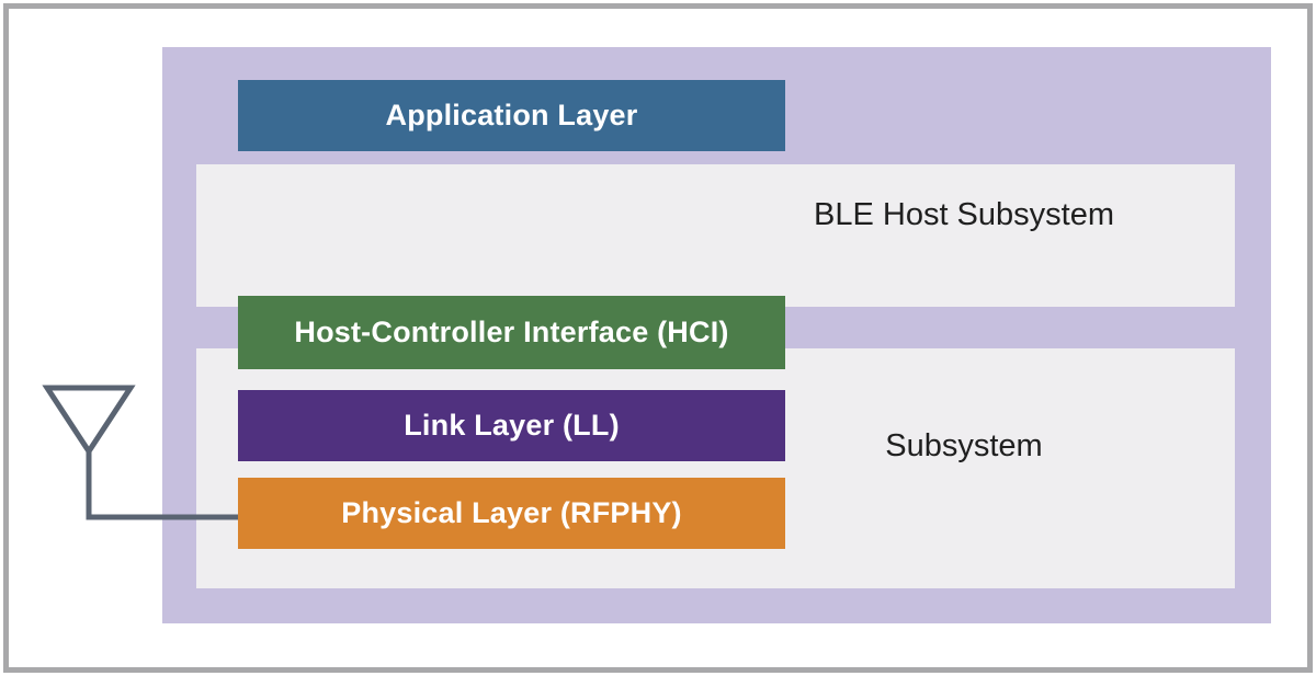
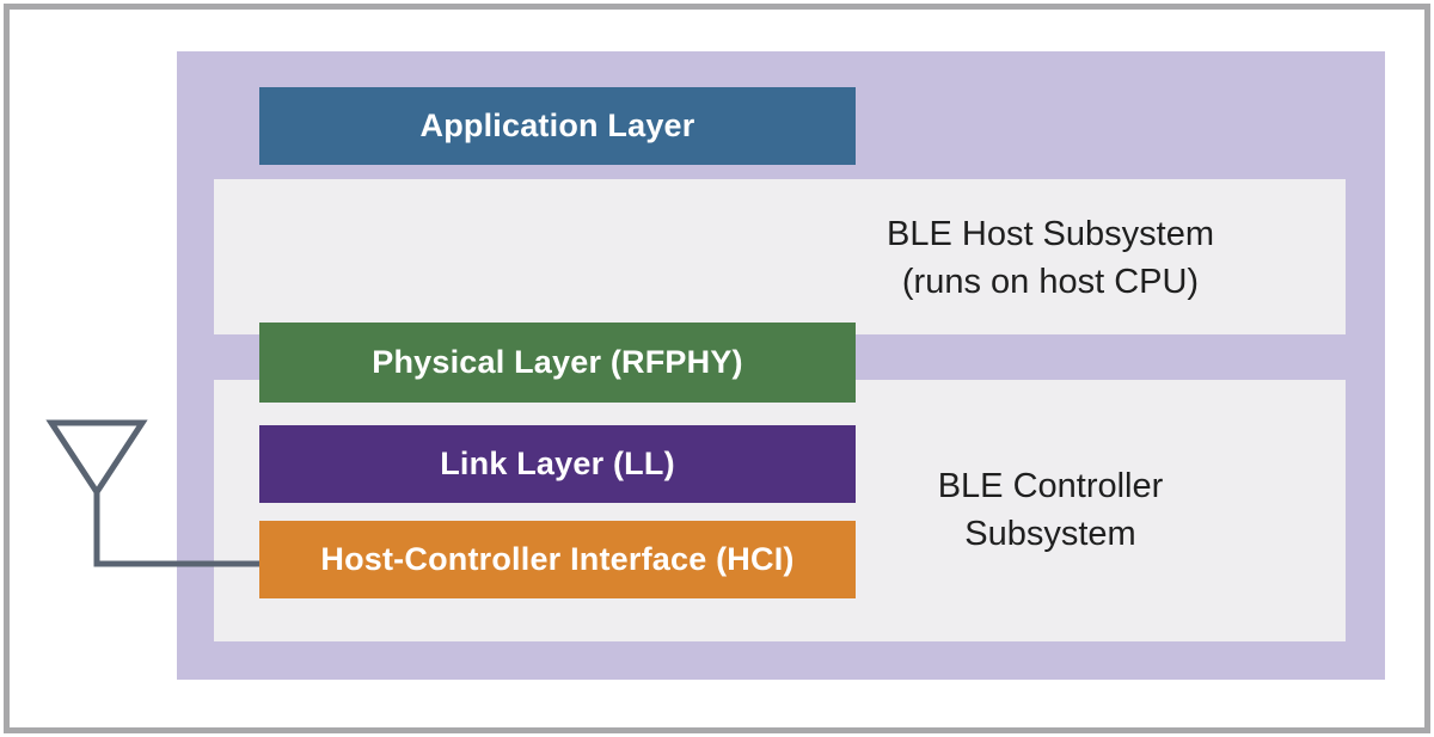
  Application Layer
- Host-Controller Interface (HCI)
+ Physical Layer (RFPHY)
  Link Layer (LL)
- Physical Layer (RFPHY)
+ Host-Controller Interface (HCI)
  BLE Host Subsystem
+ (runs on host CPU)
+ BLE Controller
  Subsystem
